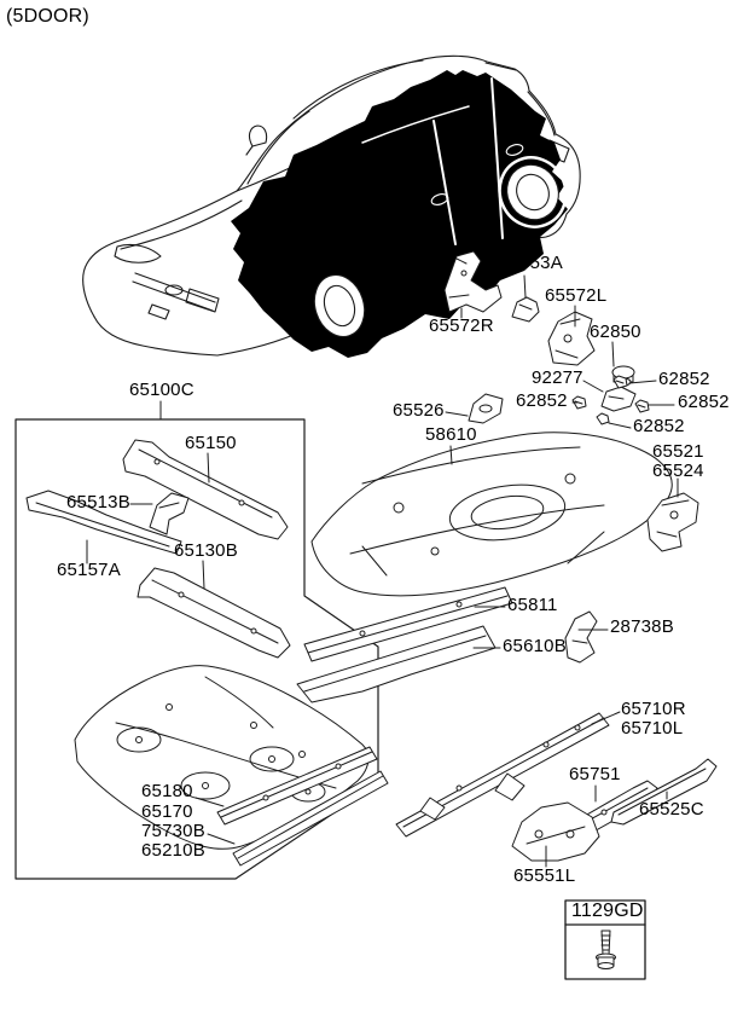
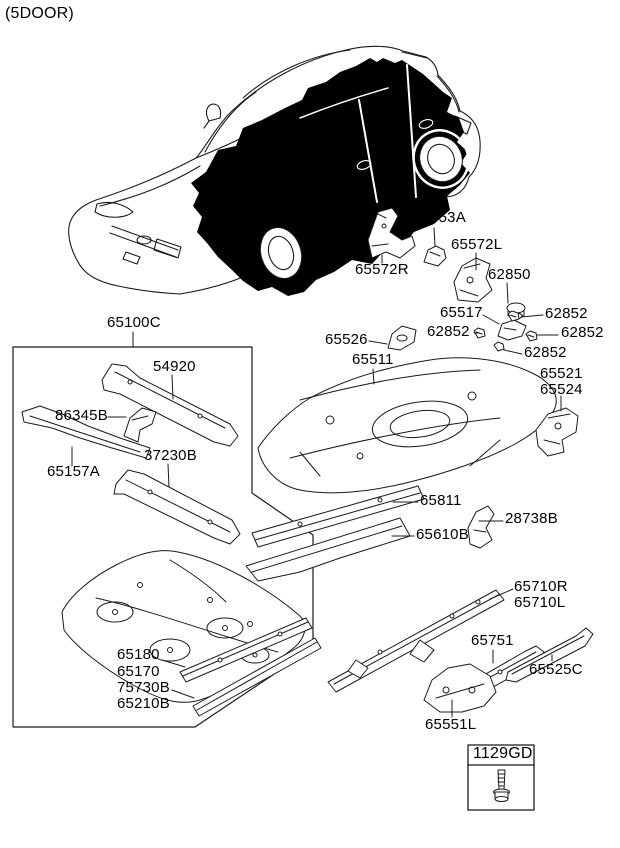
  (5DOOR)
  65553A
  65572L
  65572R
  62850
- 92277
+ 65517
  62852
  62852
  62852
  62852
  65526
- 58610
+ 65511
  65521
  65524
  65100C
- 65150
+ 54920
- 65513B
+ 86345B
  65157A
- 65130B
+ 37230B
  65811
  28738B
  65610B
  65710R
  65710L
  65180
  65170
  75730B
  65210B
  65751
  65525C
  65551L
  1129GD
